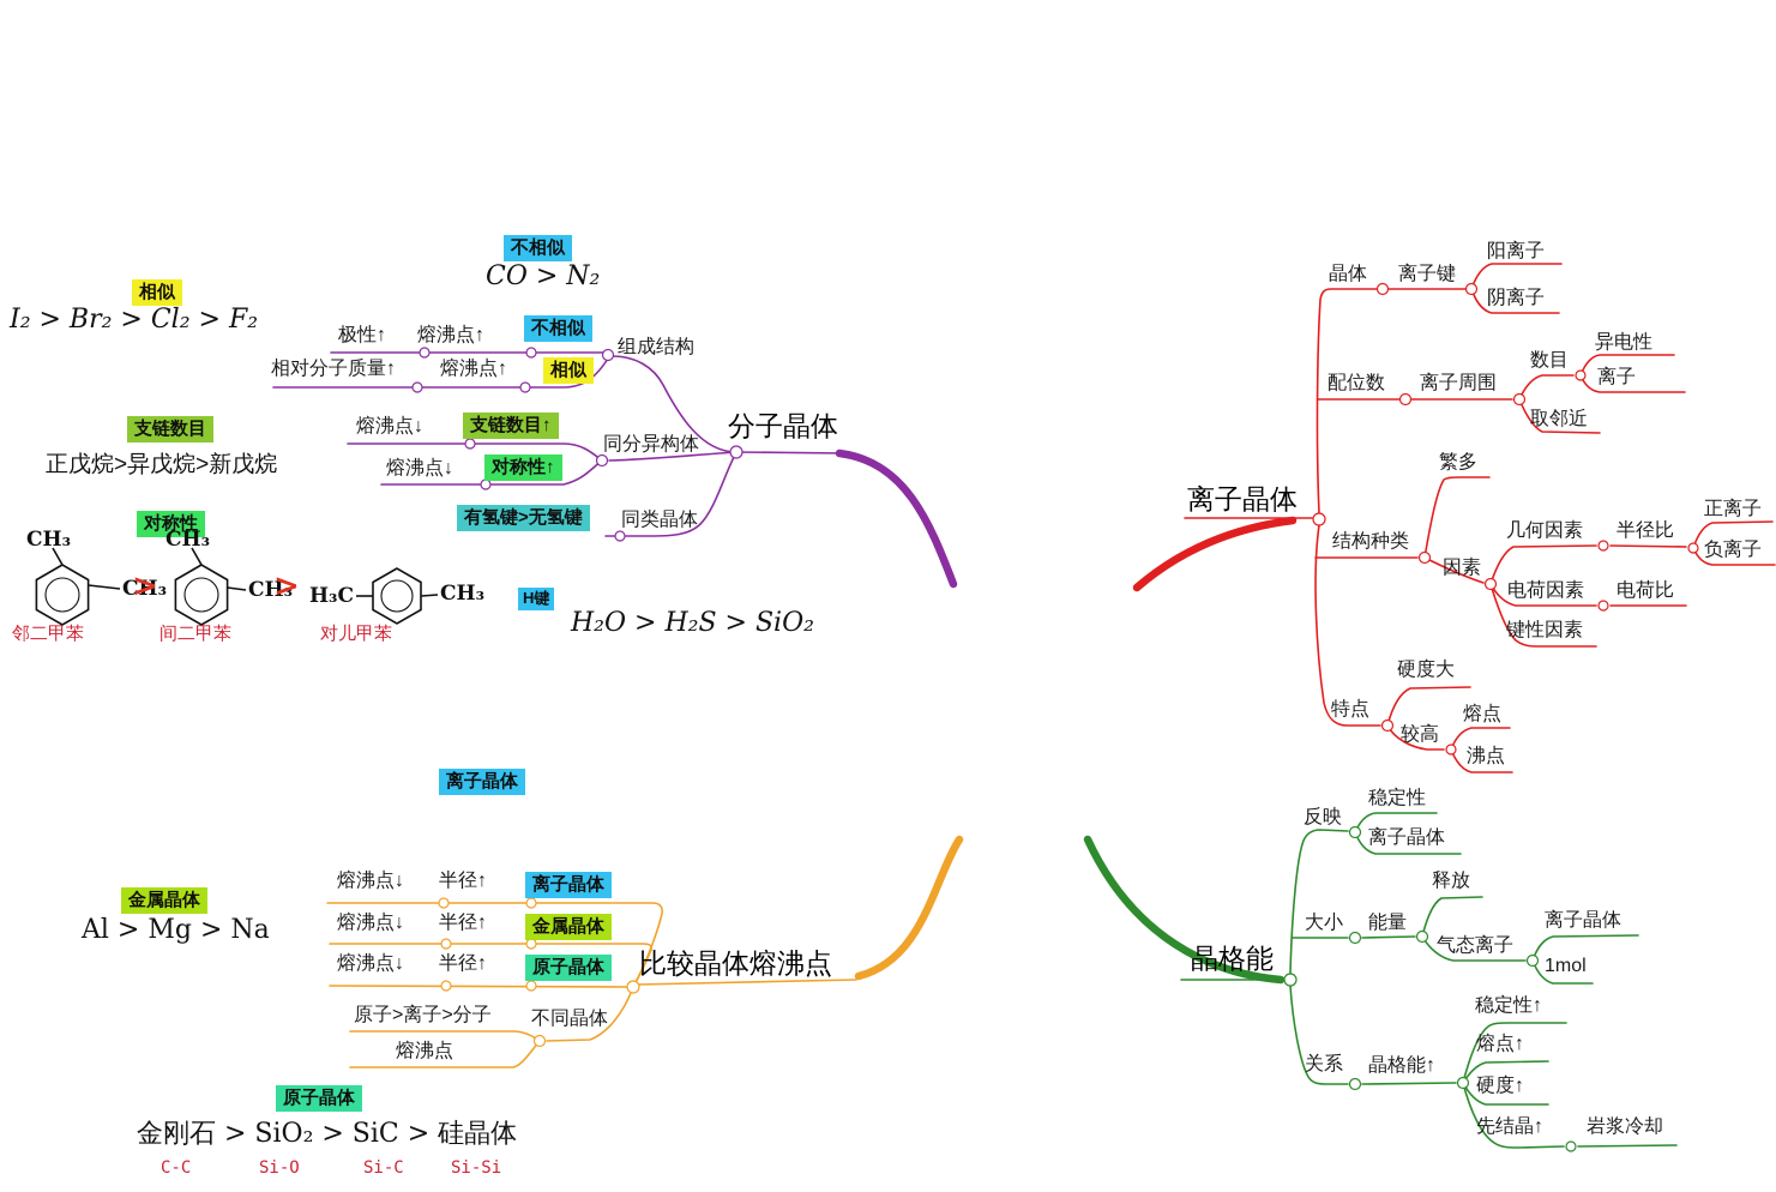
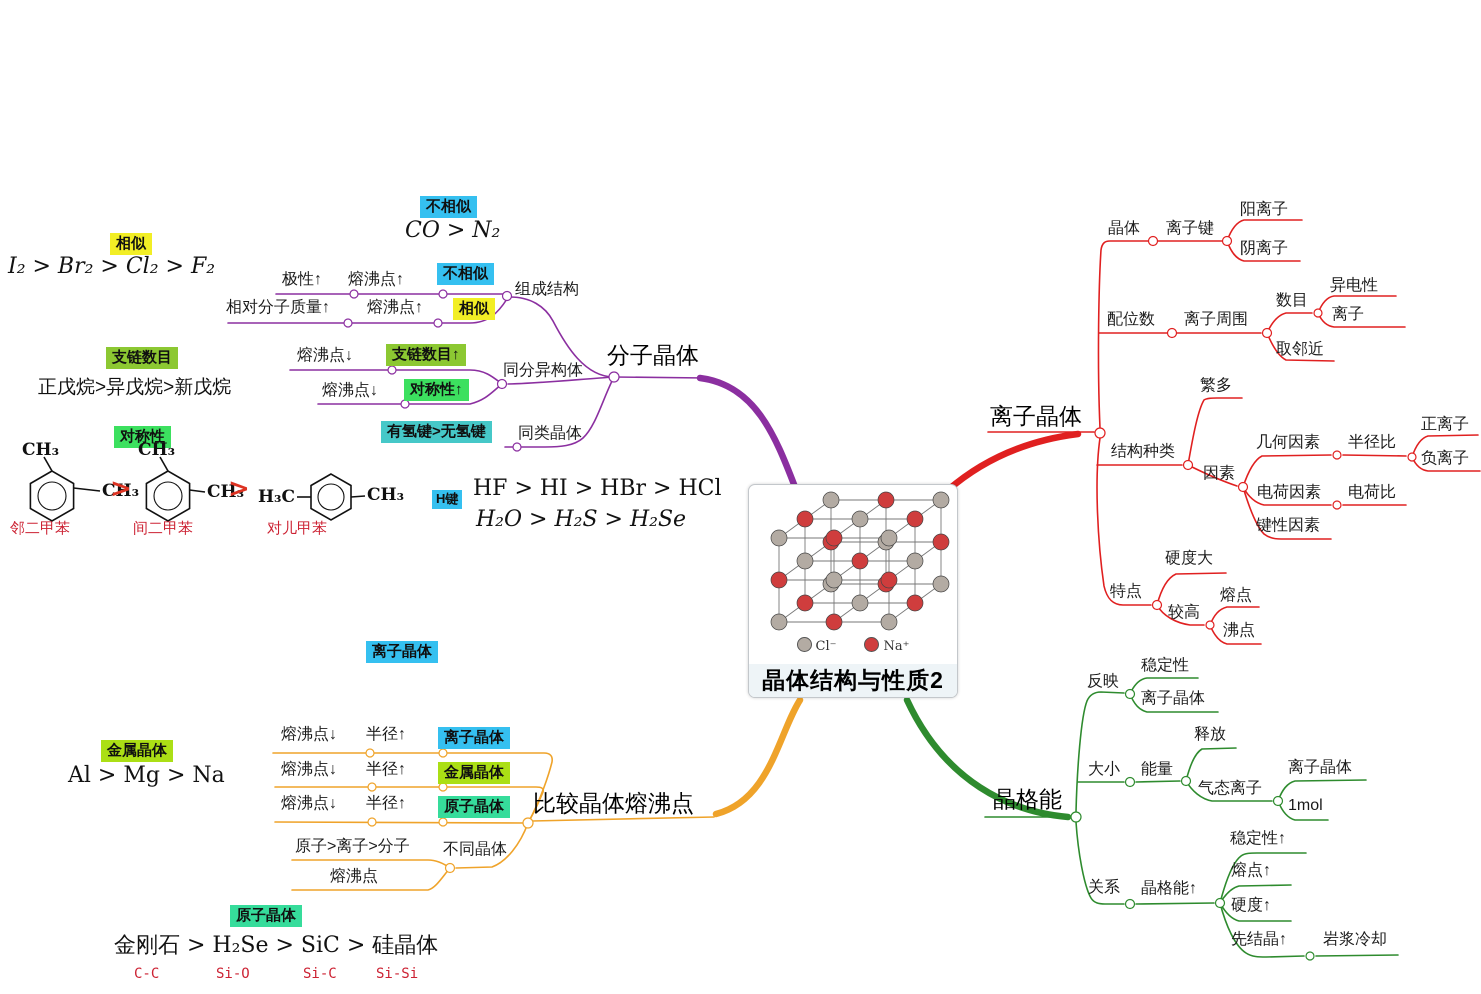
+ Cl⁻
+ Na⁺
+ 晶体结构与性质2
  分子晶体
  组成结构
  极性↑
  熔沸点↑
  不相似
  相对分子质量↑
  熔沸点↑
  相似
  同分异构体
  熔沸点↓
  支链数目↑
  熔沸点↓
  对称性↑
  有氢键>无氢键
  同类晶体
  不相似
  CO > N₂
  相似
  I₂ > Br₂ > Cl₂ > F₂
  支链数目
  正戊烷>异戊烷>新戊烷
  对称性
  CH₃
  CH₃
  邻二甲苯
  >
  CH₃
  CH₃
  间二甲苯
  >
  H₃C
  CH₃
  对儿甲苯
  H键
+ HF > HI > HBr > HCl
- H₂O > H₂S > SiO₂
+ H₂O > H₂S > H₂Se
  离子晶体
  金属晶体
  Al > Mg > Na
  比较晶体熔沸点
  熔沸点↓
  半径↑
  离子晶体
  熔沸点↓
  半径↑
  金属晶体
  熔沸点↓
  半径↑
  原子晶体
  原子>离子>分子
  不同晶体
  熔沸点
  原子晶体
- 金刚石 > SiO₂ > SiC > 硅晶体
+ 金刚石 > H₂Se > SiC > 硅晶体
  C-C
  Si-O
  Si-C
  Si-Si
  离子晶体
  晶体
  离子键
  阳离子
  阴离子
  配位数
  离子周围
  数目
  异电性
  离子
  取邻近
  结构种类
  繁多
  因素
  几何因素
  半径比
  正离子
  负离子
  电荷因素
  电荷比
  键性因素
  特点
  硬度大
  较高
  熔点
  沸点
  晶格能
  反映
  稳定性
  离子晶体
  大小
  能量
  释放
  气态离子
  离子晶体
  1mol
  关系
  晶格能↑
  稳定性↑
  熔点↑
  硬度↑
  先结晶↑
  岩浆冷却
